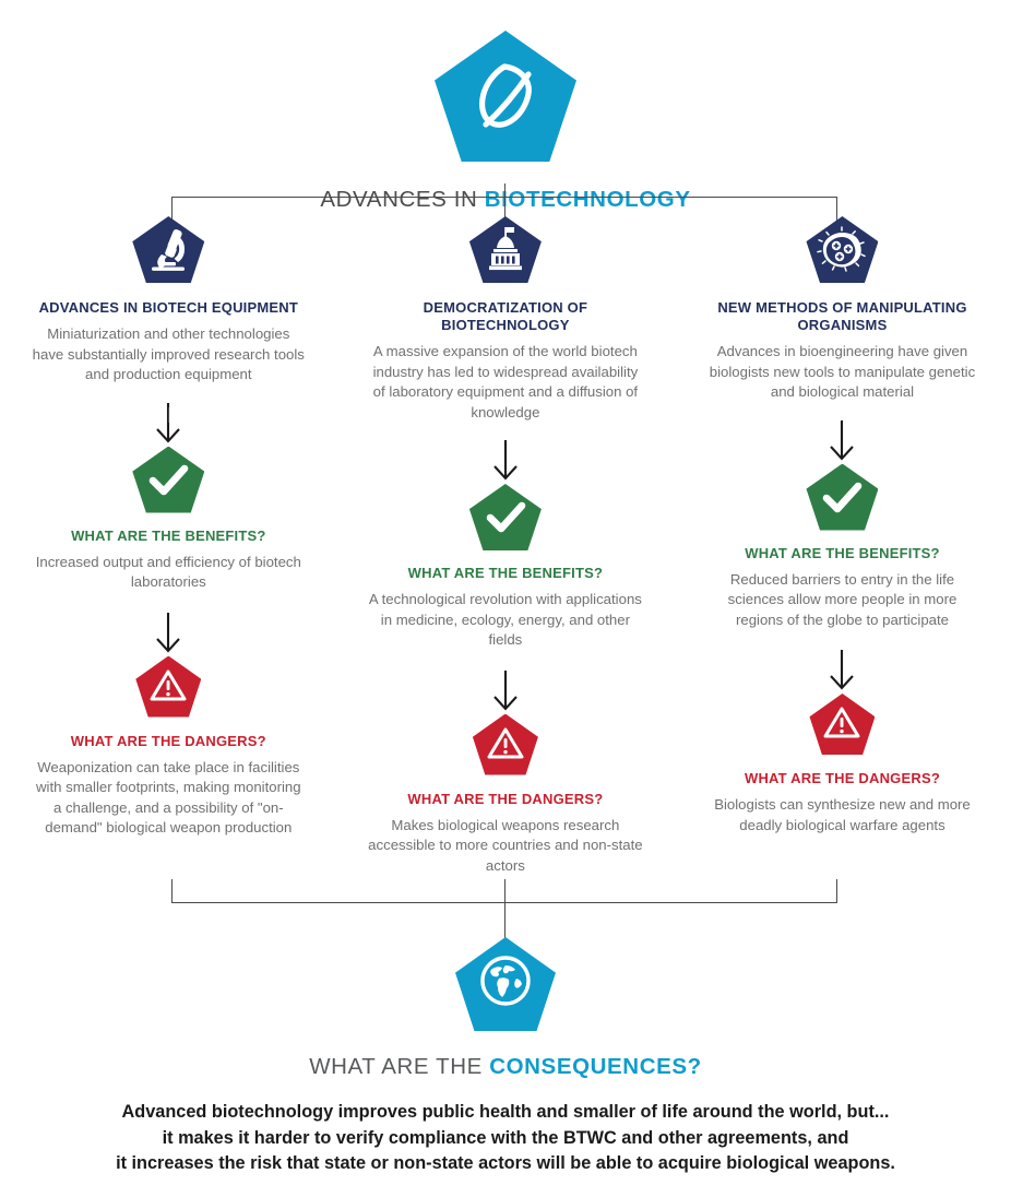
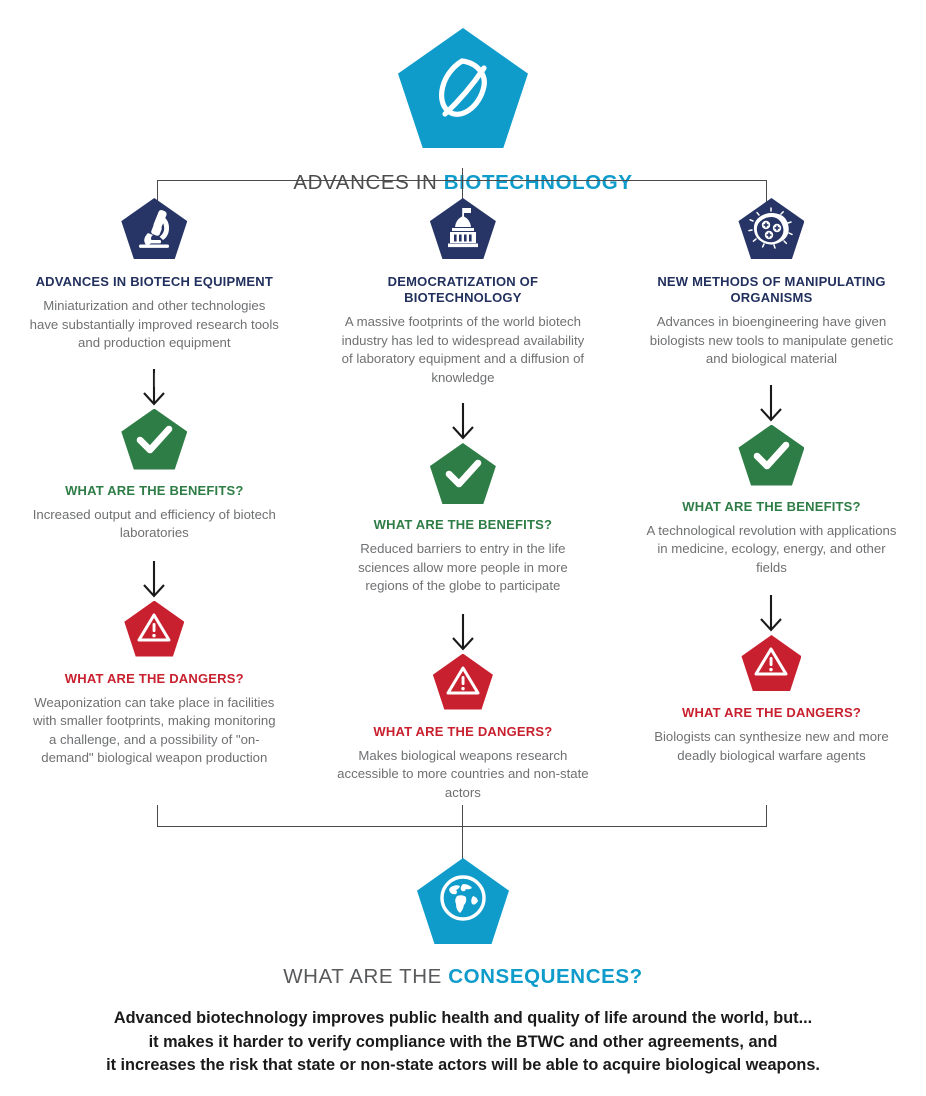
  ADVANCES IN BOTECHNOLOGY
  ADVANCES IN BIOTECH EQUIPMENT
  Miniaturization and other technologies have substantially improved research tools and production equipment
  WHAT ARE THE BENEFITS?
  Increased output and efficiency of biotech laboratories
  WHAT ARE THE DANGERS?
  Weaponization can take place in facilities with smaller footprints, making monitoring a challenge, and a possibility of "on-demand" biological weapon production
  DEMOCRATIZATION OF BIOTECHNOLOGY
- A massive expansion of the world biotech industry has led to widespread availability of laboratory equipment and a diffusion of knowledge
+ A massive footprints of the world biotech industry has led to widespread availability of laboratory equipment and a diffusion of knowledge
  WHAT ARE THE BENEFITS?
- A technological revolution with applications in medicine, ecology, energy, and other fields
+ Reduced barriers to entry in the life sciences allow more people in more regions of the globe to participate
  WHAT ARE THE DANGERS?
  Makes biological weapons research accessible to more countries and non-state actors
  NEW METHODS OF MANIPULATING ORGANISMS
  Advances in bioengineering have given biologists new tools to manipulate genetic and biological material
  WHAT ARE THE BENEFITS?
- Reduced barriers to entry in the life sciences allow more people in more regions of the globe to participate
+ A technological revolution with applications in medicine, ecology, energy, and other fields
  WHAT ARE THE DANGERS?
  Biologists can synthesize new and more deadly biological warfare agents
  WHAT ARE THE CONSEQUENCES?
- Advanced biotechnology improves public health and smaller of life around the world, but...
+ Advanced biotechnology improves public health and quality of life around the world, but...
  it makes it harder to verify compliance with the BTWC and other agreements, and
  it increases the risk that state or non-state actors will be able to acquire biological weapons.
